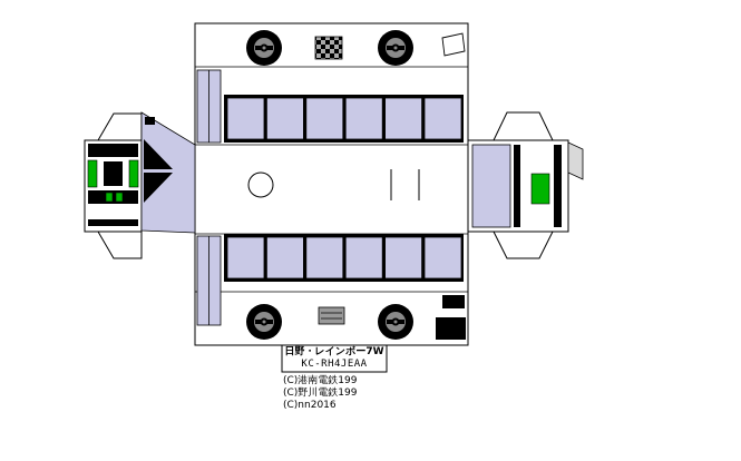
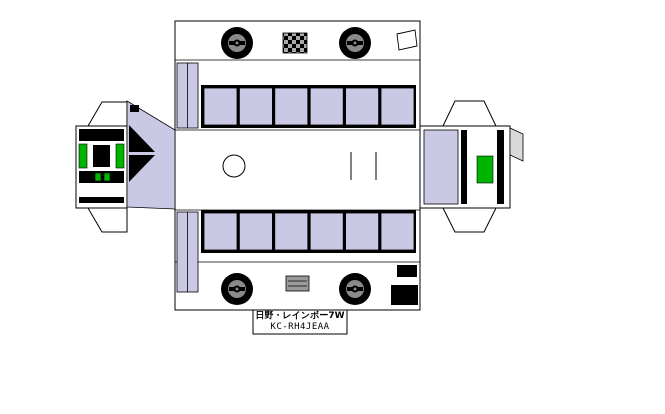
  日野・レインボー7W
  KC-RH4JEAA
- (C)港南電鉄199
- (C)野川電鉄199
- (C)nn2016
